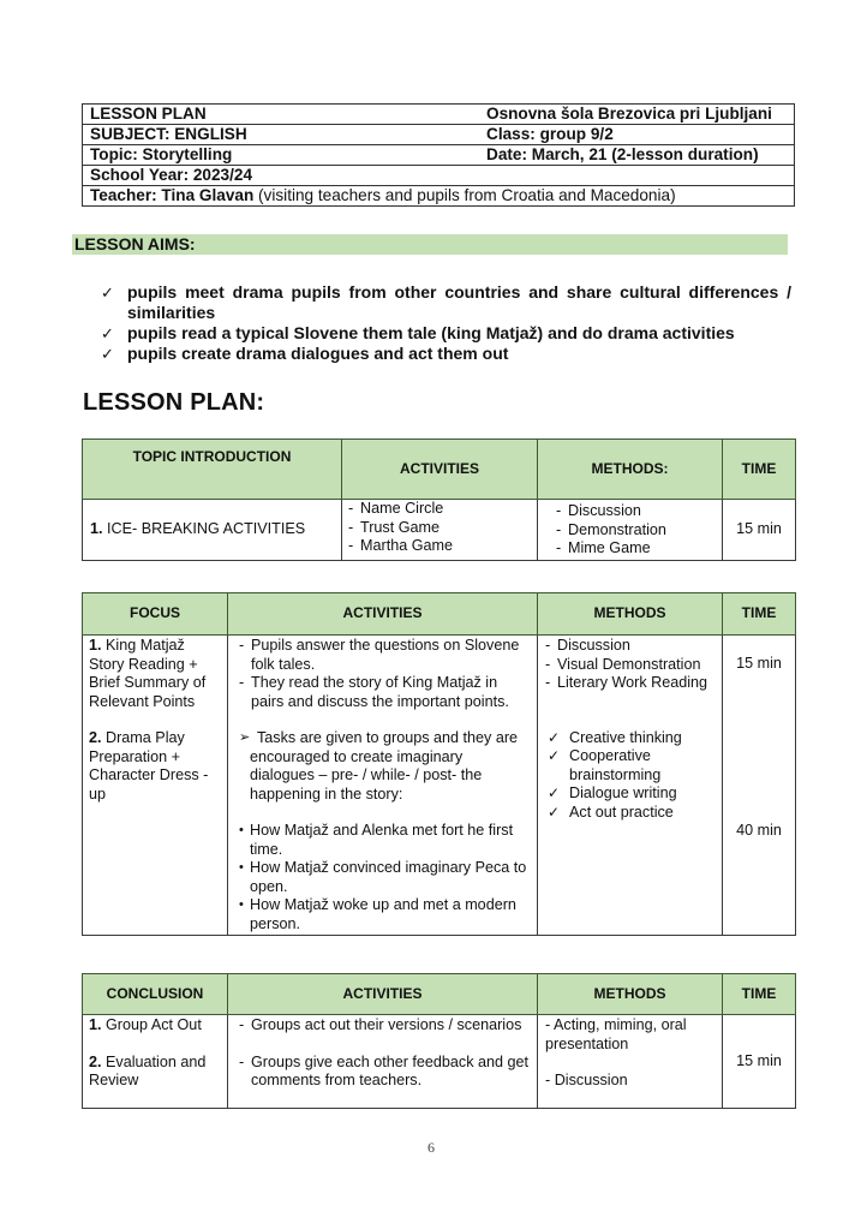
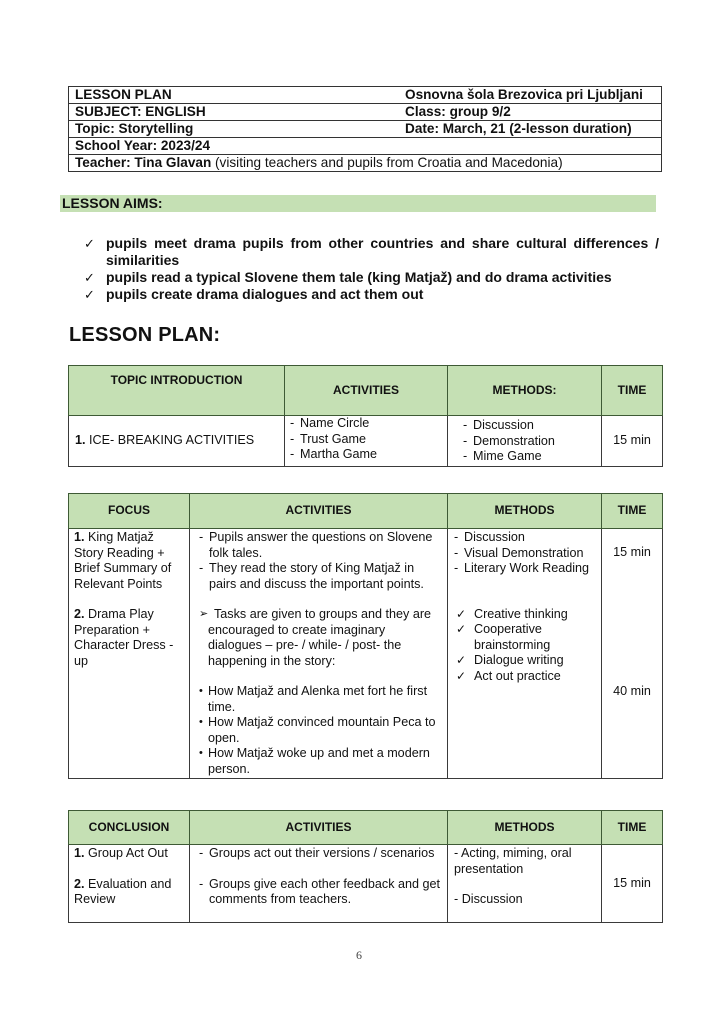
  LESSON PLAN Osnovna šola Brezovica pri Ljubljani
  SUBJECT: ENGLISH Class: group 9/2
  Topic: Storytelling Date: March, 21 (2-lesson duration)
  School Year: 2023/24
  Teacher: Tina Glavan (visiting teachers and pupils from Croatia and Macedonia)
  LESSON AIMS:
  ✓
  pupils meet drama pupils from other countries and share cultural differences / similarities
  ✓
  pupils read a typical Slovene them tale (king Matjaž) and do drama activities
  ✓
  pupils create drama dialogues and act them out
  LESSON PLAN:
  TOPIC INTRODUCTION	ACTIVITIES	METHODS:	TIME
  1. ICE- BREAKING ACTIVITIES	Name Circle Trust Game Martha Game	Discussion Demonstration Mime Game	15 min
  FOCUS	ACTIVITIES	METHODS	TIME
- 1. King Matjaž Story Reading + Brief Summary of Relevant Points 2. Drama Play Preparation + Character Dress -up	Pupils answer the questions on Slovene folk tales. They read the story of King Matjaž in pairs and discuss the important points. ➢ Tasks are given to groups and they are encouraged to create imaginary dialogues – pre- / while- / post- the happening in the story: How Matjaž and Alenka met fort he first time. How Matjaž convinced imaginary Peca to open. How Matjaž woke up and met a modern person.	Discussion Visual Demonstration Literary Work Reading ✓ Creative thinking ✓ Cooperative brainstorming ✓ Dialogue writing ✓ Act out practice	15 min 40 min
+ 1. King Matjaž Story Reading + Brief Summary of Relevant Points 2. Drama Play Preparation + Character Dress -up	Pupils answer the questions on Slovene folk tales. They read the story of King Matjaž in pairs and discuss the important points. ➢ Tasks are given to groups and they are encouraged to create imaginary dialogues – pre- / while- / post- the happening in the story: How Matjaž and Alenka met fort he first time. How Matjaž convinced mountain Peca to open. How Matjaž woke up and met a modern person.	Discussion Visual Demonstration Literary Work Reading ✓ Creative thinking ✓ Cooperative brainstorming ✓ Dialogue writing ✓ Act out practice	15 min 40 min
  CONCLUSION	ACTIVITIES	METHODS	TIME
  1. Group Act Out 2. Evaluation and Review	Groups act out their versions / scenarios Groups give each other feedback and get comments from teachers.	- Acting, miming, oral presentation - Discussion	15 min
  6
